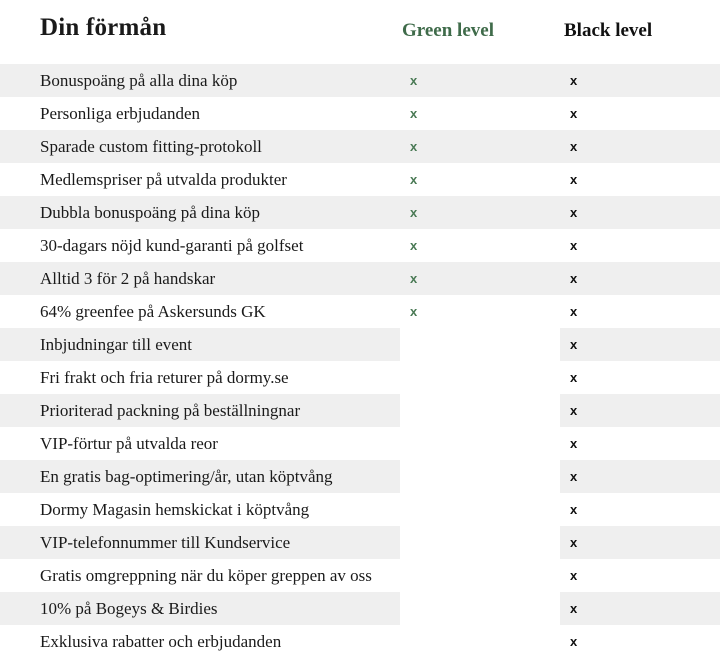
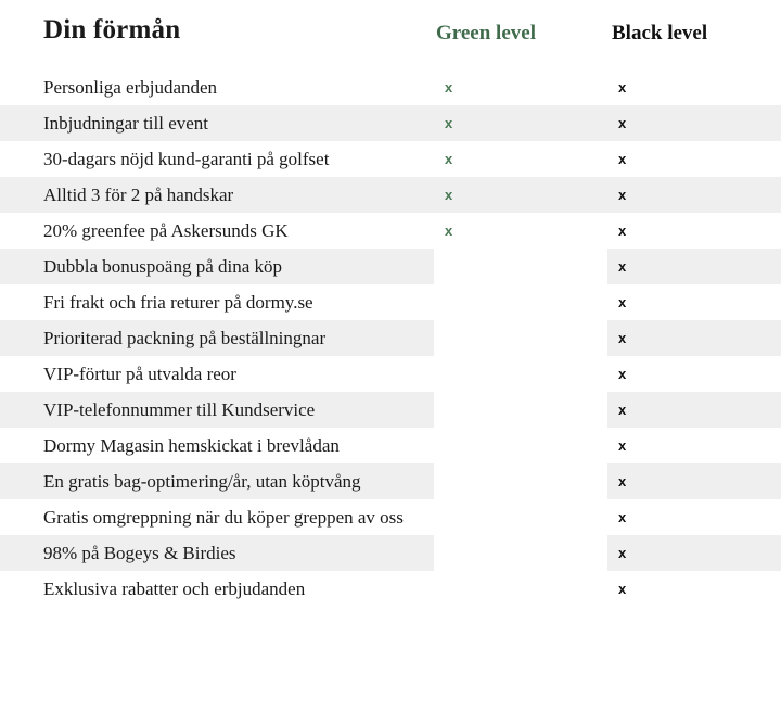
  Din förmån	Green level	Black level
- Bonuspoäng på alla dina köp	x	x
  Personliga erbjudanden	x	x
- Sparade custom fitting-protokoll	x	x
- Medlemspriser på utvalda produkter	x	x
- Dubbla bonuspoäng på dina köp	x	x
+ Inbjudningar till event	x	x
  30-dagars nöjd kund-garanti på golfset	x	x
  Alltid 3 för 2 på handskar	x	x
- 64% greenfee på Askersunds GK	x	x
+ 20% greenfee på Askersunds GK	x	x
- Inbjudningar till event		x
+ Dubbla bonuspoäng på dina köp		x
  Fri frakt och fria returer på dormy.se		x
  Prioriterad packning på beställningnar		x
  VIP-förtur på utvalda reor		x
- En gratis bag-optimering/år, utan köptvång		x
+ VIP-telefonnummer till Kundservice		x
- Dormy Magasin hemskickat i köptvång		x
+ Dormy Magasin hemskickat i brevlådan		x
- VIP-telefonnummer till Kundservice		x
+ En gratis bag-optimering/år, utan köptvång		x
  Gratis omgreppning när du köper greppen av oss		x
- 10% på Bogeys & Birdies		x
+ 98% på Bogeys & Birdies		x
  Exklusiva rabatter och erbjudanden		x
